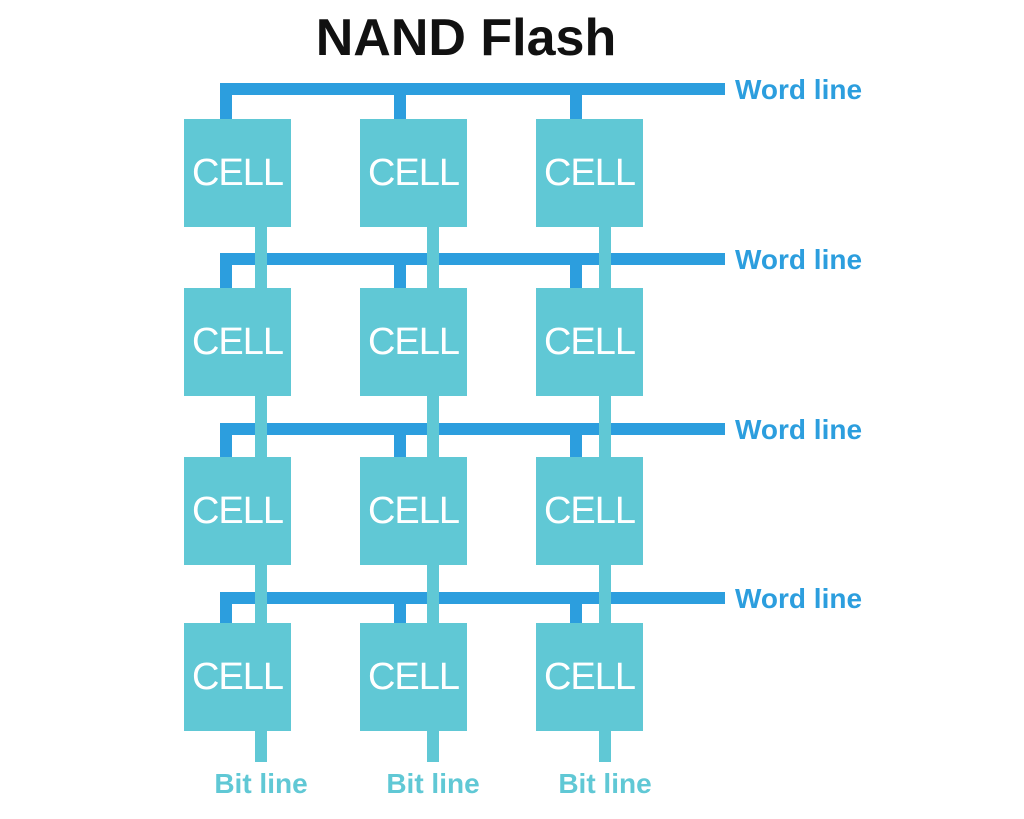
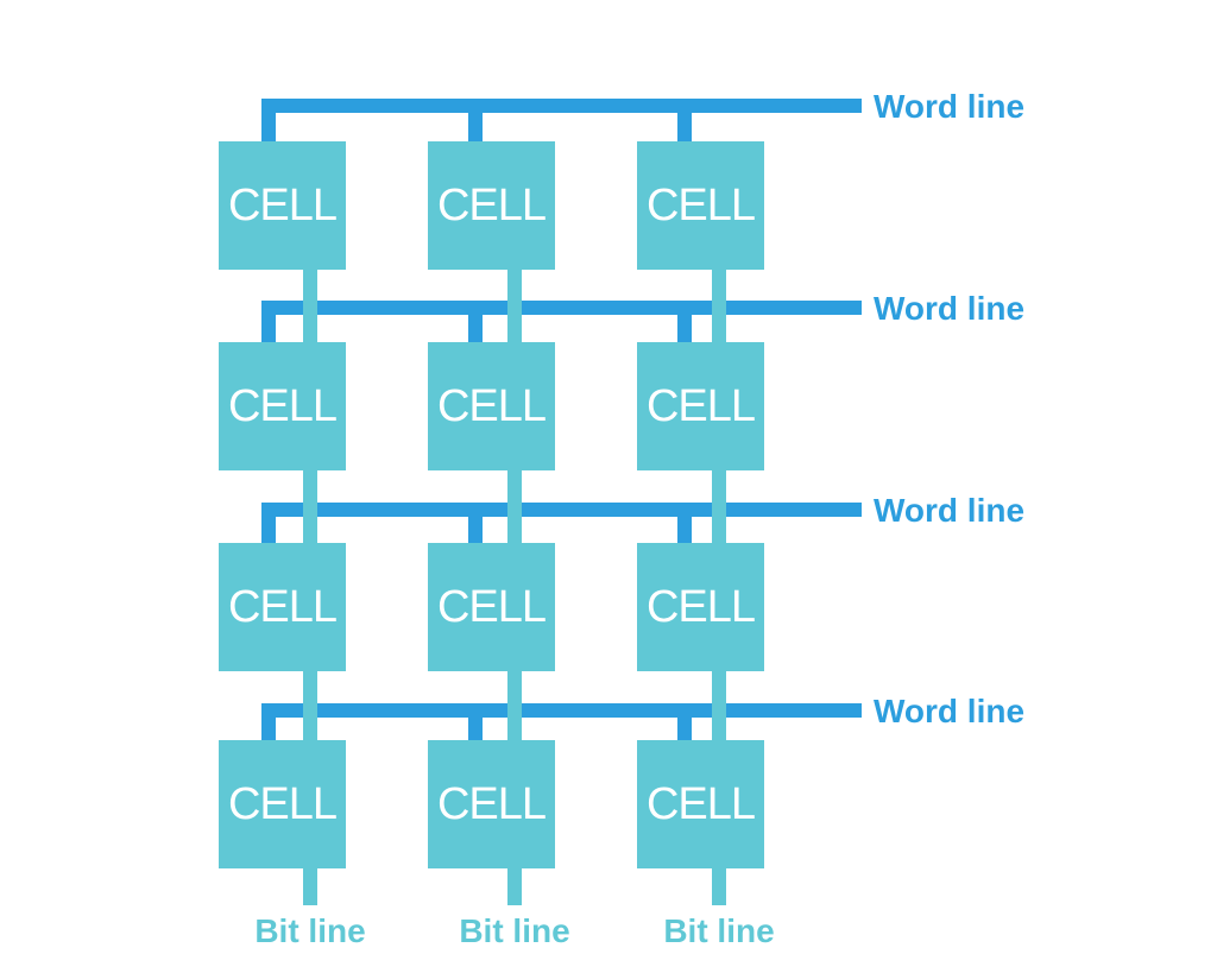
- NAND Flash
  Word line
  Word line
  Word line
  Word line
  CELL
  CELL
  CELL
  CELL
  CELL
  CELL
  CELL
  CELL
  CELL
  CELL
  CELL
  CELL
  Bit line
  Bit line
  Bit line
